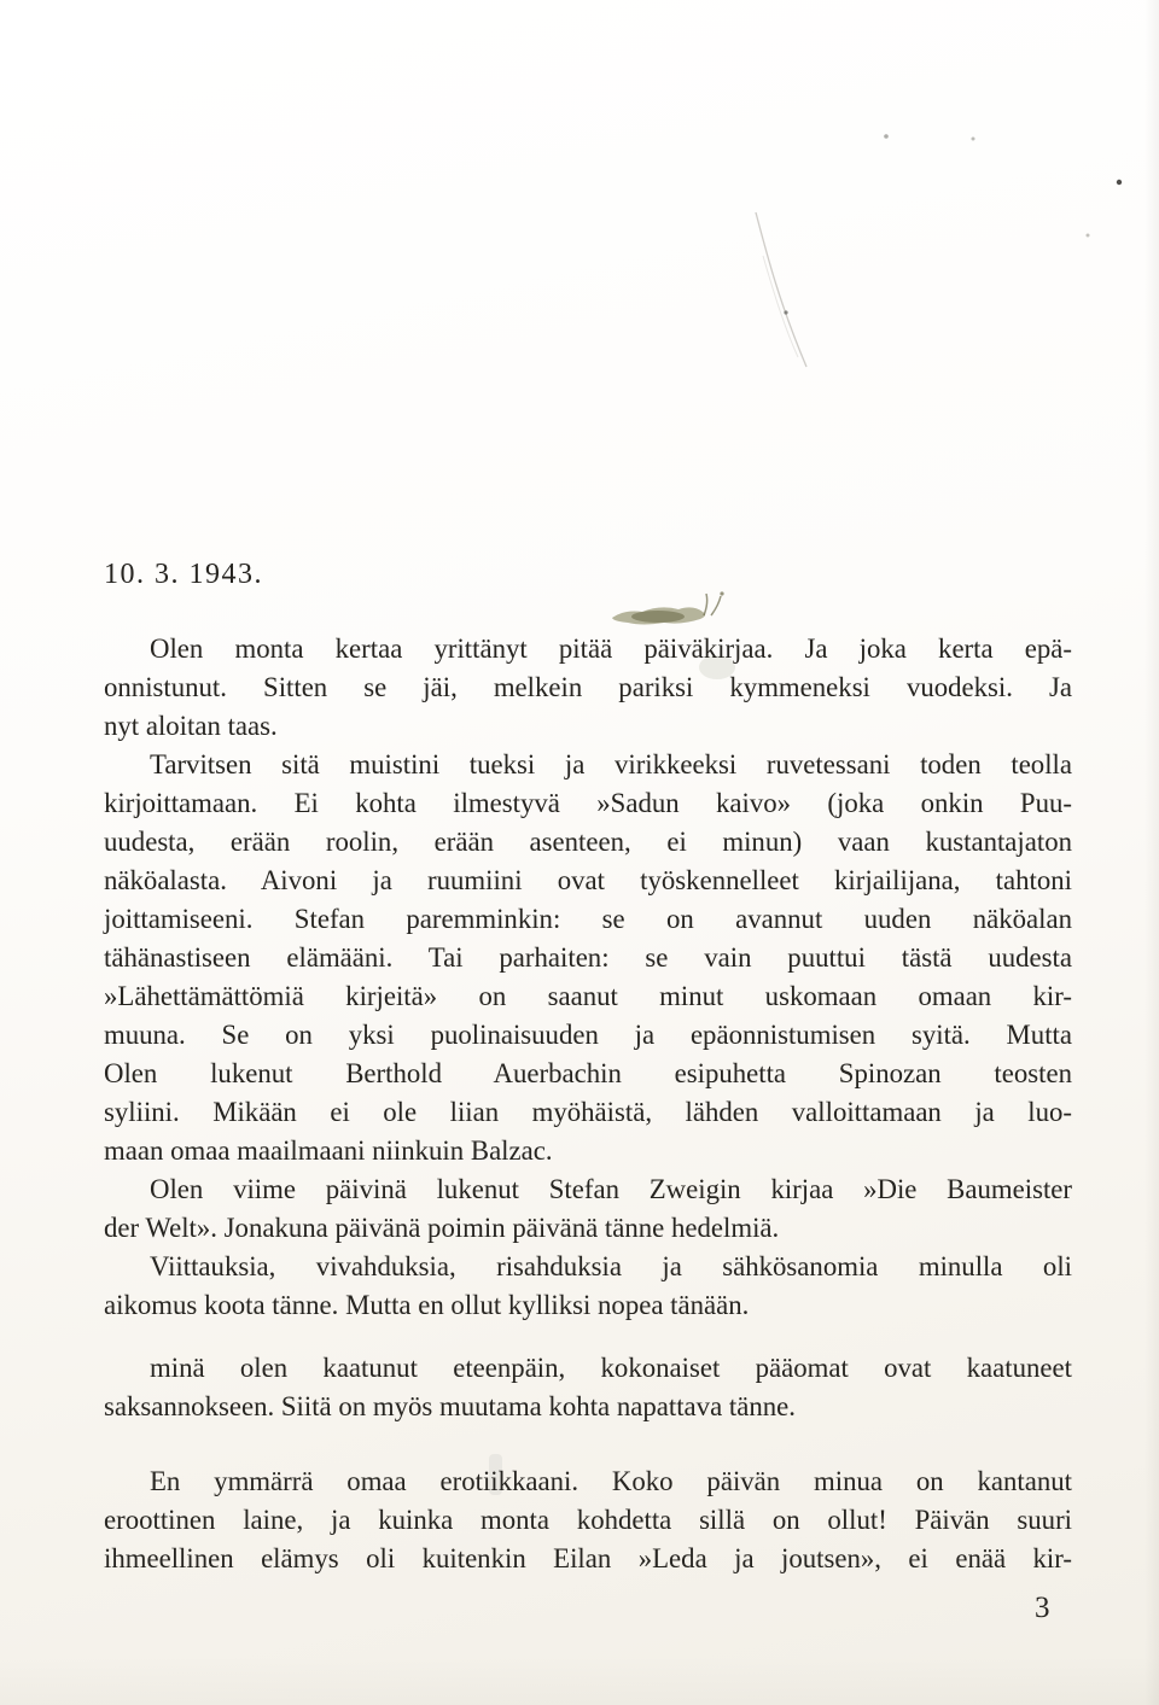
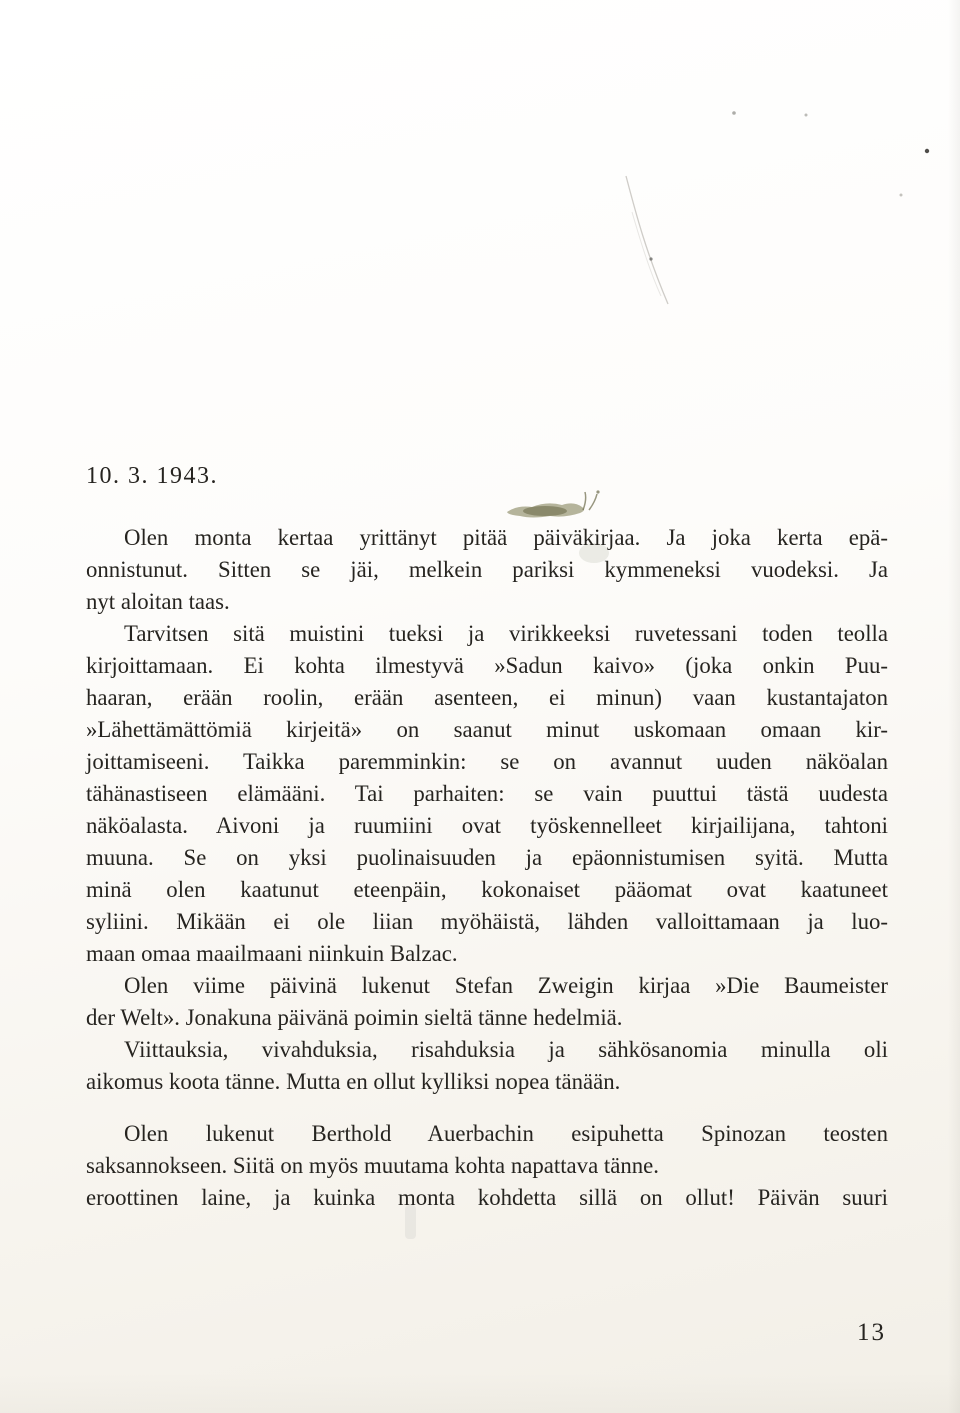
  10. 3. 1943.
  Olen monta kertaa yrittänyt pitää päiväkirjaa. Ja joka kerta epä-
  onnistunut. Sitten se jäi, melkein pariksi kymmeneksi vuodeksi. Ja
  nyt aloitan taas.
  Tarvitsen sitä muistini tueksi ja virikkeeksi ruvetessani toden teolla
  kirjoittamaan. Ei kohta ilmestyvä »Sadun kaivo» (joka onkin Puu-
- uudesta, erään roolin, erään asenteen, ei minun) vaan kustantajaton
+ haaran, erään roolin, erään asenteen, ei minun) vaan kustantajaton
- näköalasta. Aivoni ja ruumiini ovat työskennelleet kirjailijana, tahtoni
+ »Lähettämättömiä kirjeitä» on saanut minut uskomaan omaan kir-
- joittamiseeni. Stefan paremminkin: se on avannut uuden näköalan
+ joittamiseeni. Taikka paremminkin: se on avannut uuden näköalan
  tähänastiseen elämääni. Tai parhaiten: se vain puuttui tästä uudesta
- »Lähettämättömiä kirjeitä» on saanut minut uskomaan omaan kir-
+ näköalasta. Aivoni ja ruumiini ovat työskennelleet kirjailijana, tahtoni
  muuna. Se on yksi puolinaisuuden ja epäonnistumisen syitä. Mutta
- Olen lukenut Berthold Auerbachin esipuhetta Spinozan teosten
+ minä olen kaatunut eteenpäin, kokonaiset pääomat ovat kaatuneet
  syliini. Mikään ei ole liian myöhäistä, lähden valloittamaan ja luo-
  maan omaa maailmaani niinkuin Balzac.
  Olen viime päivinä lukenut Stefan Zweigin kirjaa »Die Baumeister
- der Welt». Jonakuna päivänä poimin päivänä tänne hedelmiä.
+ der Welt». Jonakuna päivänä poimin sieltä tänne hedelmiä.
  Viittauksia, vivahduksia, risahduksia ja sähkösanomia minulla oli
  aikomus koota tänne. Mutta en ollut kylliksi nopea tänään.
- minä olen kaatunut eteenpäin, kokonaiset pääomat ovat kaatuneet
+ Olen lukenut Berthold Auerbachin esipuhetta Spinozan teosten
  saksannokseen. Siitä on myös muutama kohta napattava tänne.
- En ymmärrä omaa erotiikkaani. Koko päivän minua on kantanut
  eroottinen laine, ja kuinka monta kohdetta sillä on ollut! Päivän suuri
- ihmeellinen elämys oli kuitenkin Eilan »Leda ja joutsen», ei enää kir-
- 3
+ 13
